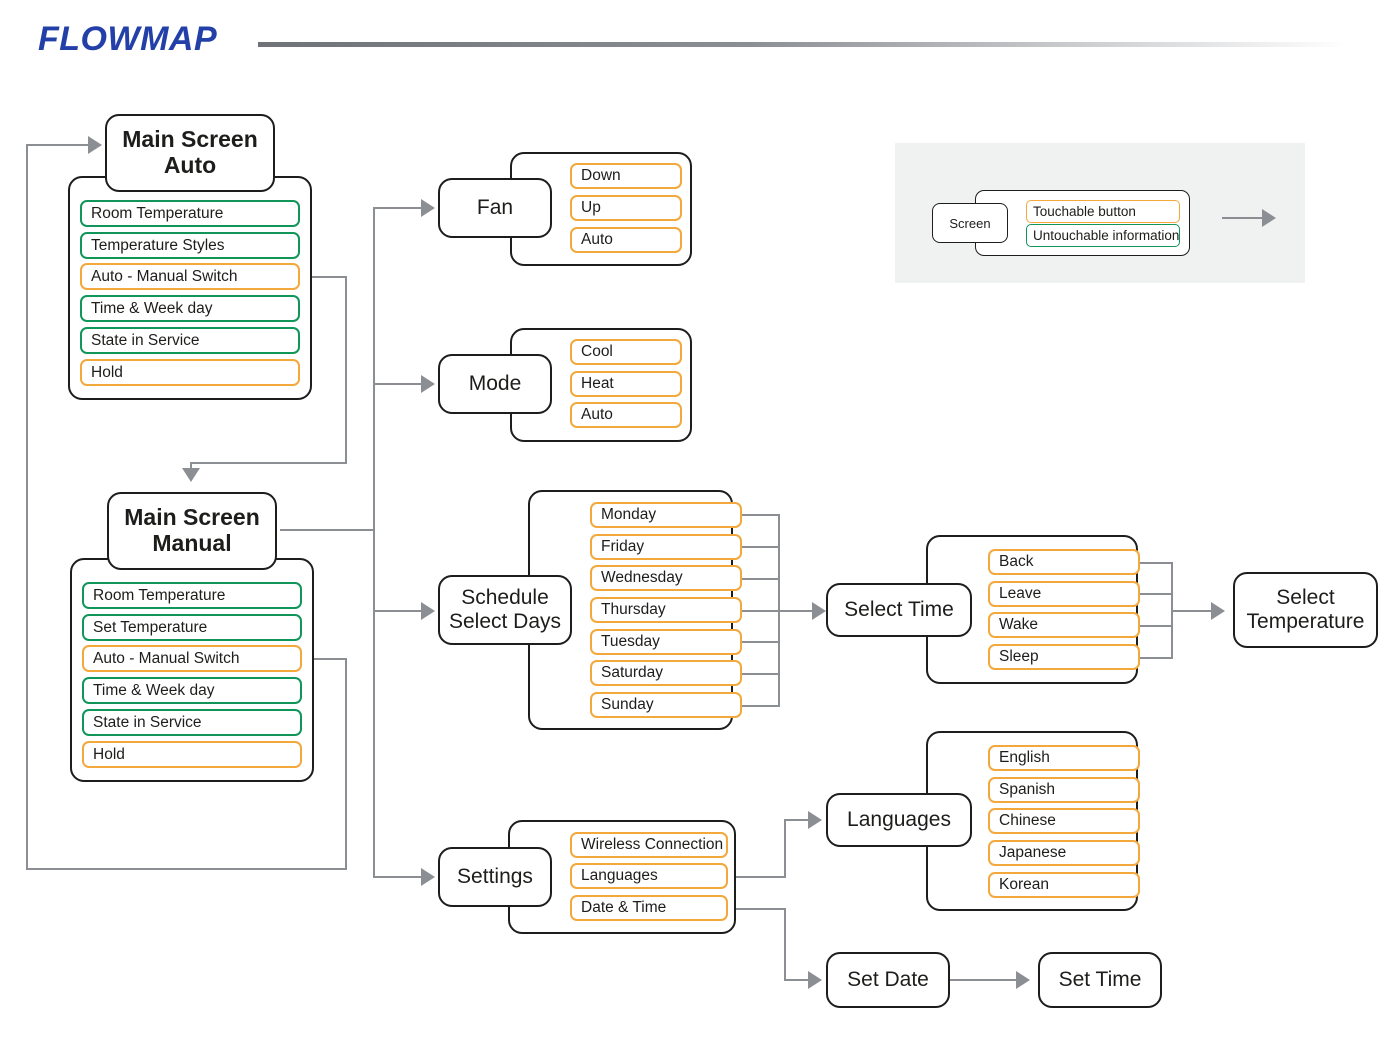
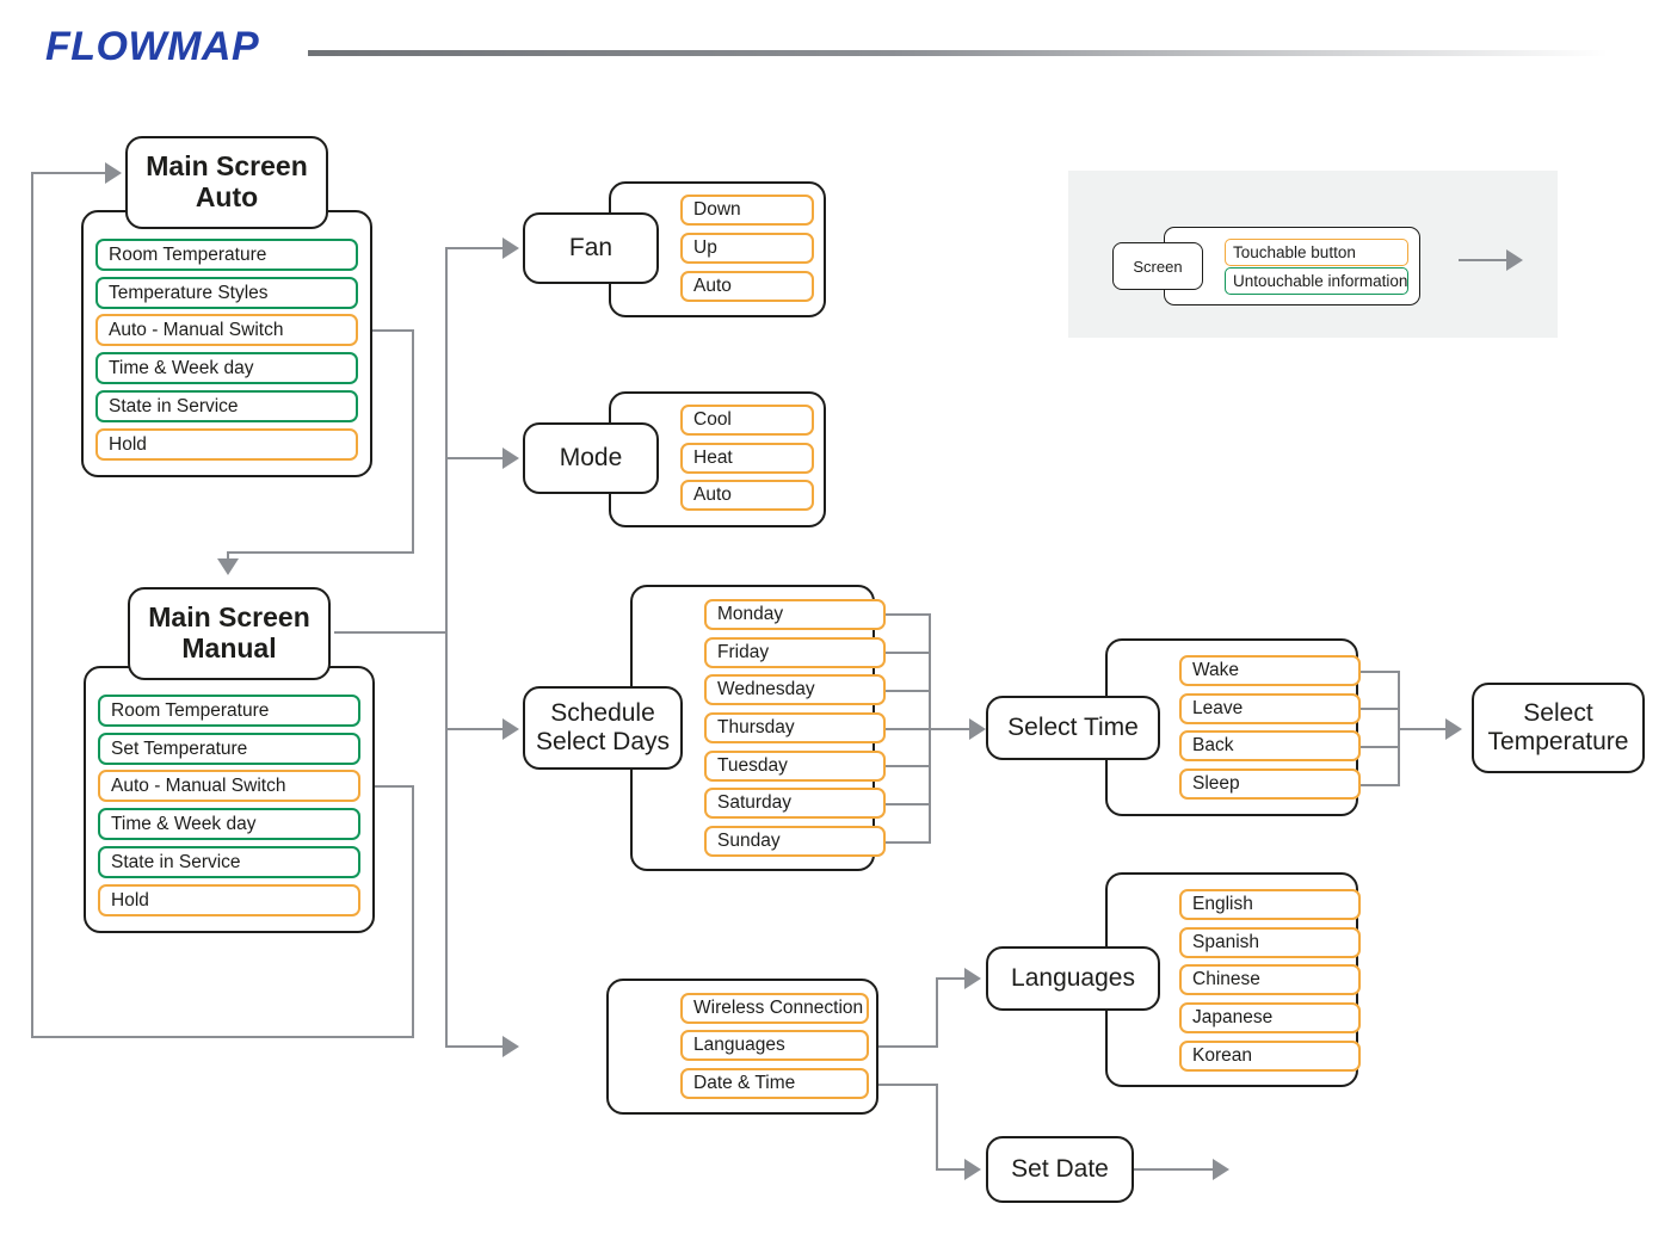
  FLOWMAP
  Main Screen
  Auto
  Room Temperature
  Temperature Styles
  Auto - Manual Switch
  Time & Week day
  State in Service
  Hold
  Main Screen
  Manual
  Room Temperature
  Set Temperature
  Auto - Manual Switch
  Time & Week day
  State in Service
  Hold
  Fan
  Down
  Up
  Auto
  Mode
  Cool
  Heat
  Auto
  Schedule
  Select Days
  Monday
  Friday
  Wednesday
  Thursday
  Tuesday
  Saturday
  Sunday
  Select Time
- Back
+ Wake
  Leave
- Wake
+ Back
  Sleep
  Select
  Temperature
- Settings
  Wireless Connection
  Languages
  Date & Time
  Languages
  English
  Spanish
  Chinese
  Japanese
  Korean
  Set Date
- Set Time
  Screen
  Touchable button
  Untouchable information
